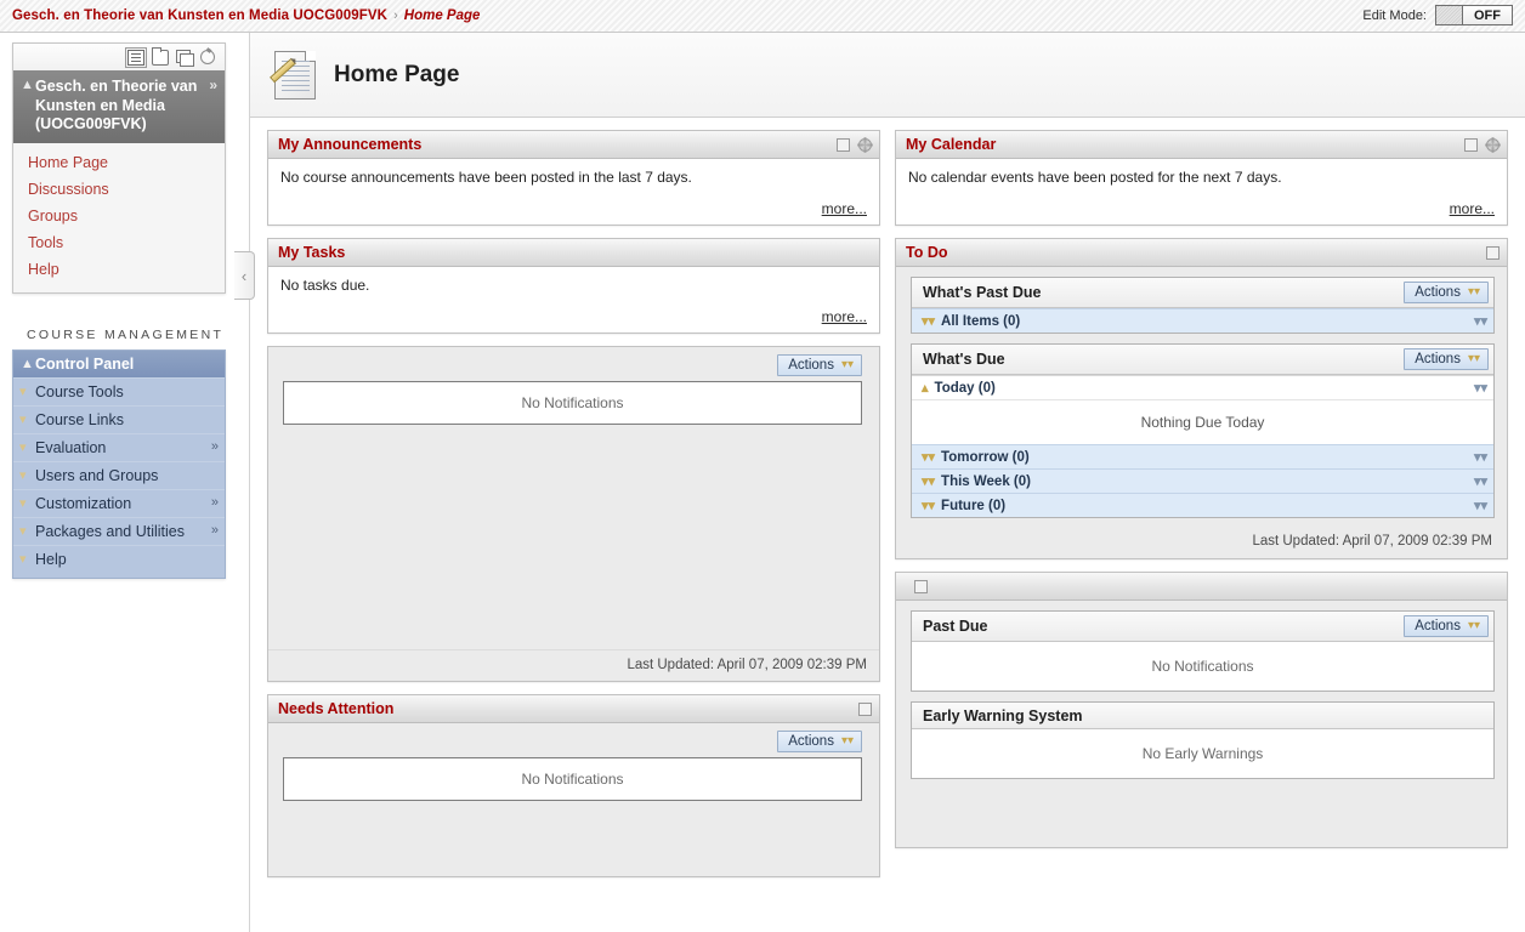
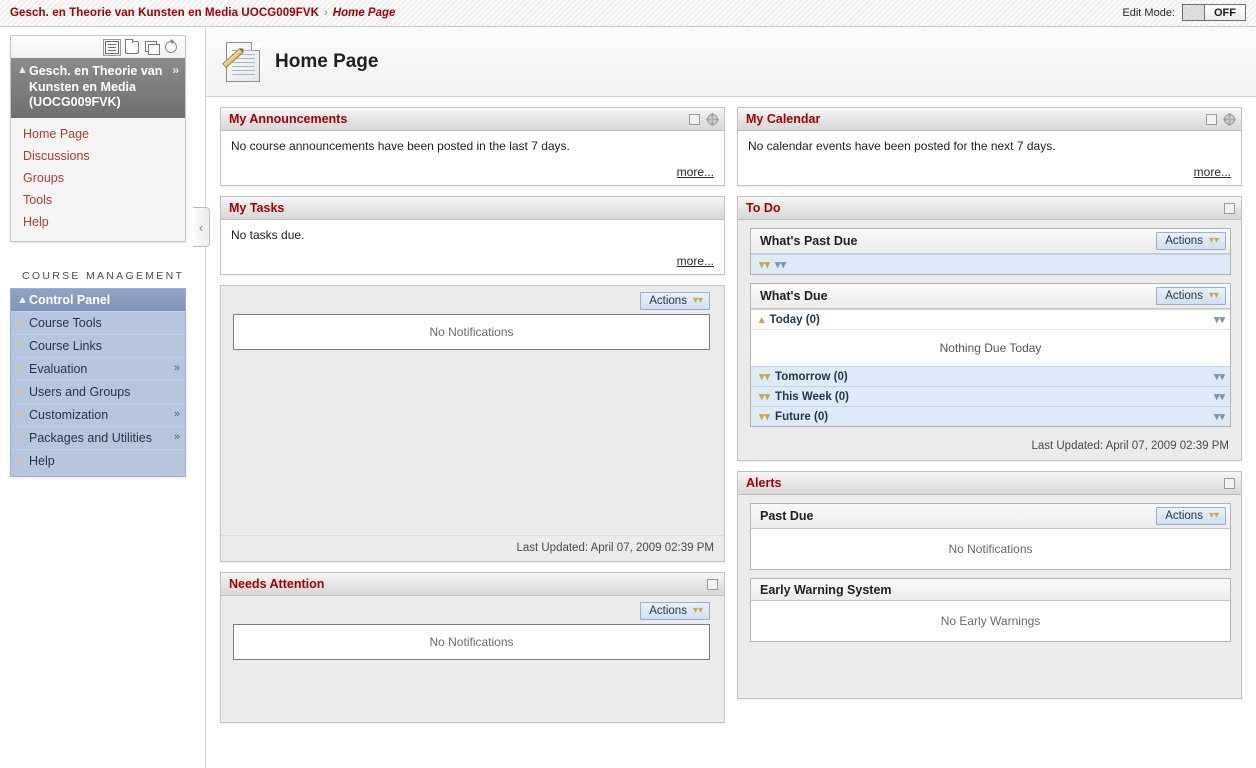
  Gesch. en Theorie van Kunsten en Media UOCG009FVK
  ›
  Home Page
  Edit Mode:
  OFF
  ▲
  Gesch. en Theorie van Kunsten en Media (UOCG009FVK)
  »
  Home Page
  Discussions
  Groups
  Tools
  Help
  COURSE MANAGEMENT
  ▲
  Control Panel
  ▾
  Course Tools
  ▾
  Course Links
  ▾
  Evaluation
  »
  ▾
  Users and Groups
  ▾
  Customization
  »
  ▾
  Packages and Utilities
  »
  ▾
  Help
  ‹
  Home Page
  My Announcements
  No course announcements have been posted in the last 7 days.
  more...
  My Tasks
  No tasks due.
  more...
  Actions
  ▾▾
  No Notifications
  Last Updated: April 07, 2009 02:39 PM
  Needs Attention
  Actions
  ▾▾
  No Notifications
  My Calendar
  No calendar events have been posted for the next 7 days.
  more...
  To Do
  What's Past Due
  Actions
  ▾▾
  ▾▾
- All Items (0)
  ▾▾
  What's Due
  Actions
  ▾▾
  ▴
  Today (0)
  ▾▾
  Nothing Due Today
  ▾▾
  Tomorrow (0)
  ▾▾
  ▾▾
  This Week (0)
  ▾▾
  ▾▾
  Future (0)
  ▾▾
  Last Updated: April 07, 2009 02:39 PM
+ Alerts
  Past Due
  Actions
  ▾▾
  No Notifications
  Early Warning System
  No Early Warnings
